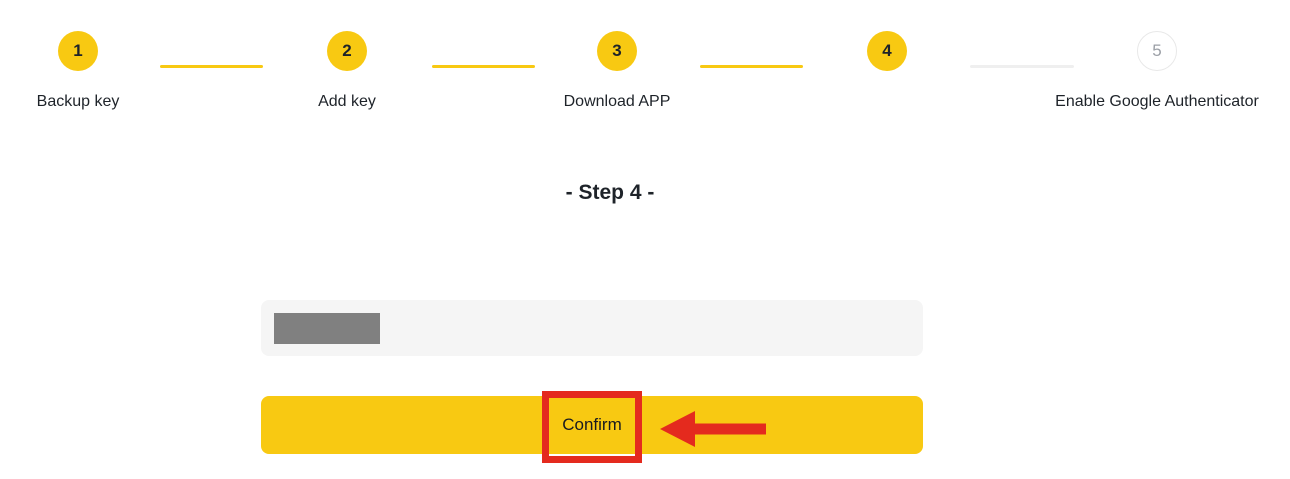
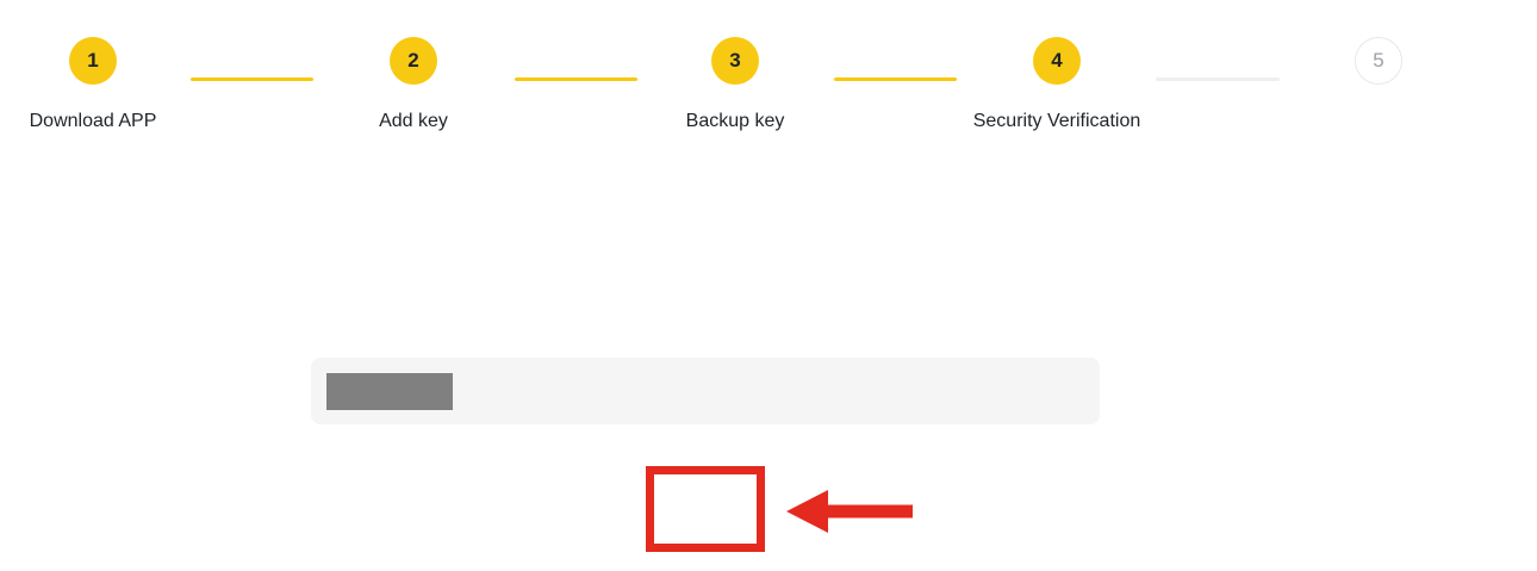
  1
- Backup key
+ Download APP
  2
  Add key
  3
- Download APP
+ Backup key
  4
+ Security Verification
  5
- Enable Google Authenticator
- - Step 4 -
- Confirm
